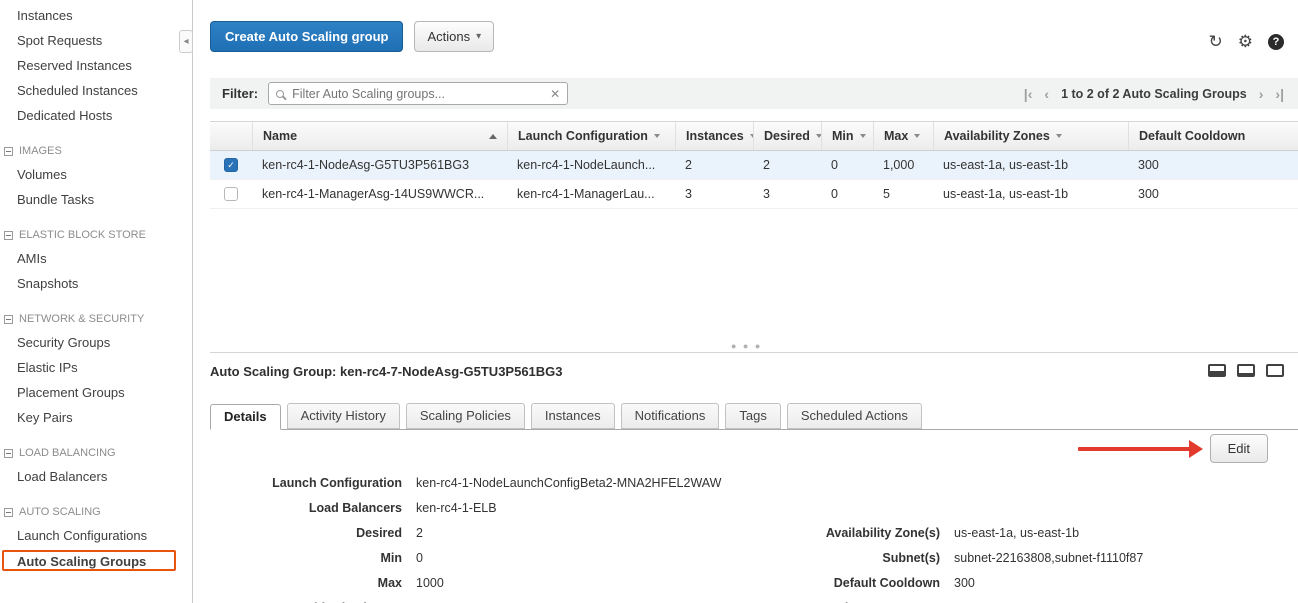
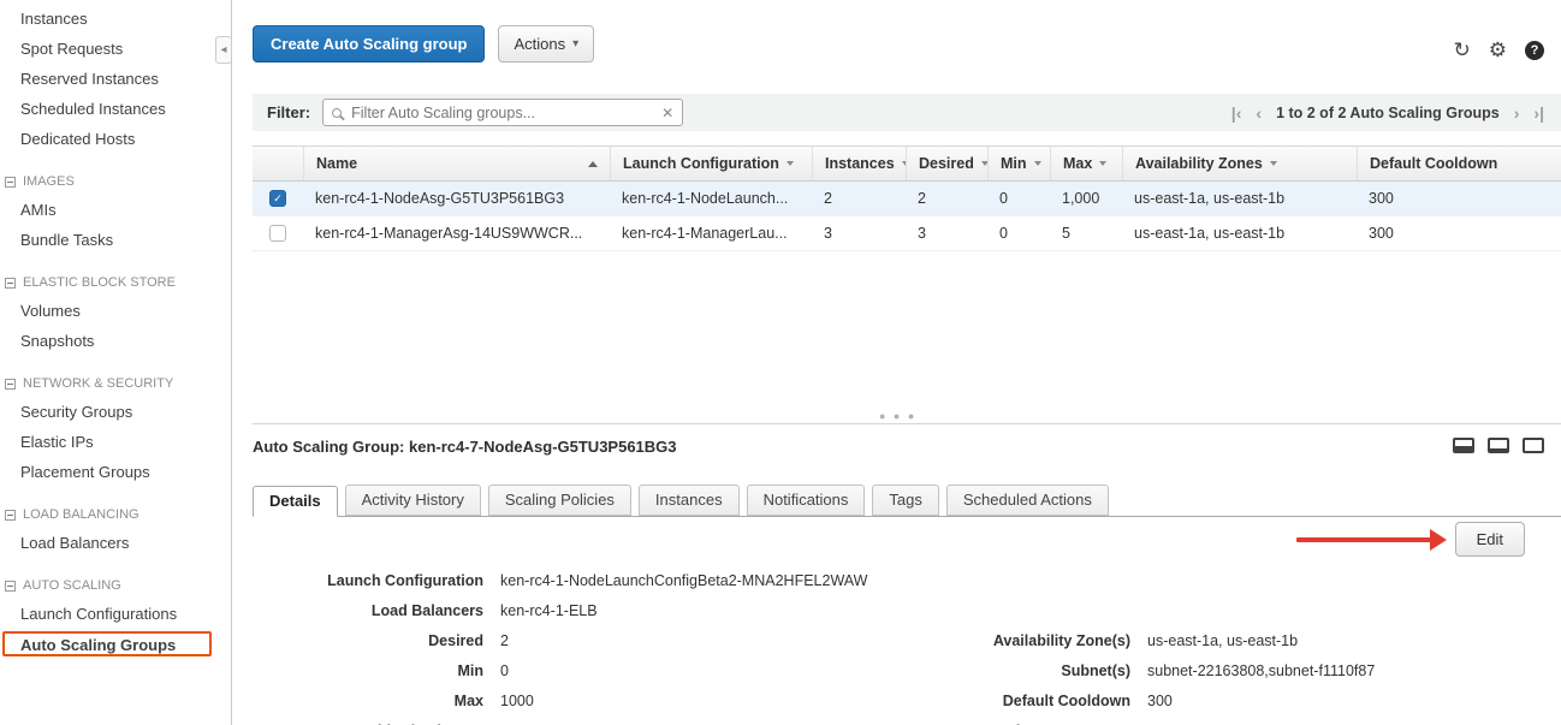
  Instances
  Spot Requests
  Reserved Instances
  Scheduled Instances
  Dedicated Hosts
  IMAGES
- Volumes
+ AMIs
  Bundle Tasks
  ELASTIC BLOCK STORE
- AMIs
+ Volumes
  Snapshots
  NETWORK & SECURITY
  Security Groups
  Elastic IPs
  Placement Groups
- Key Pairs
  LOAD BALANCING
  Load Balancers
  AUTO SCALING
  Launch Configurations
  Auto Scaling Groups
  ◂
  Create Auto Scaling group
  Actions
  ▾
  ↻
  ⚙
  ?
  Filter:
  Filter Auto Scaling groups...
  ✕
  |‹
  ‹
  1 to 2 of 2 Auto Scaling Groups
  ›
  ›|
  Name
  Launch Configuration
  Instances
  Desired
  Min
  Max
  Availability Zones
  Default Cooldown
  ✓
  ken-rc4-1-NodeAsg-G5TU3P561BG3
  ken-rc4-1-NodeLaunch...
  2
  2
  0
  1,000
  us-east-1a, us-east-1b
  300
  ken-rc4-1-ManagerAsg-14US9WWCR...
  ken-rc4-1-ManagerLau...
  3
  3
  0
  5
  us-east-1a, us-east-1b
  300
  ● ● ●
  Auto Scaling Group: ken-rc4-7-NodeAsg-G5TU3P561BG3
  Details
  Activity History
  Scaling Policies
  Instances
  Notifications
  Tags
  Scheduled Actions
  Edit
  Launch Configuration
  ken-rc4-1-NodeLaunchConfigBeta2-MNA2HFEL2WAW
  Load Balancers
  ken-rc4-1-ELB
  Desired
  2
  Availability Zone(s)
  us-east-1a, us-east-1b
  Min
  0
  Subnet(s)
  subnet-22163808,subnet-f1110f87
  Max
  1000
  Default Cooldown
  300
